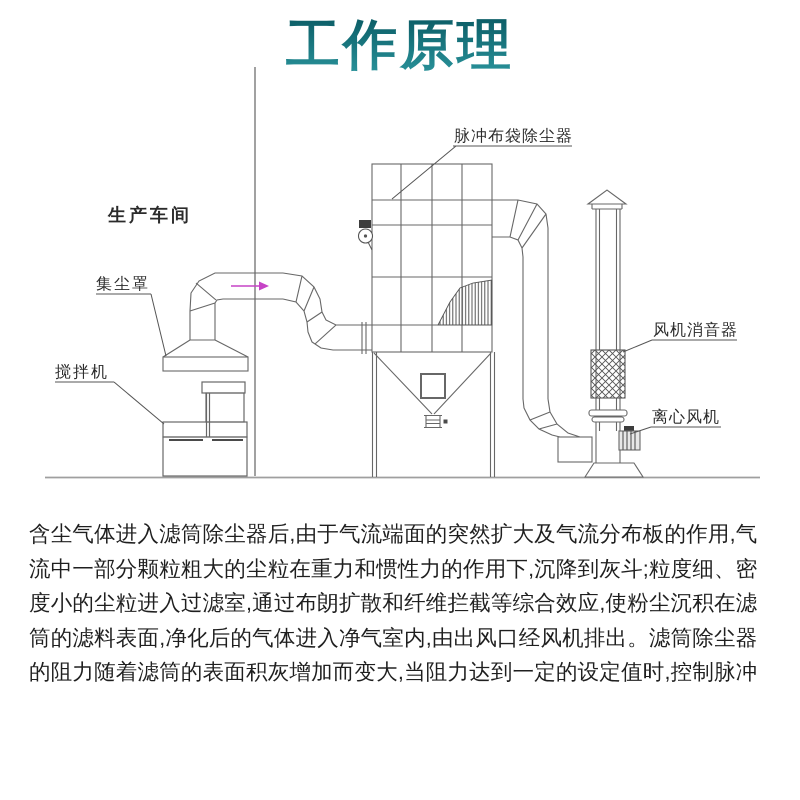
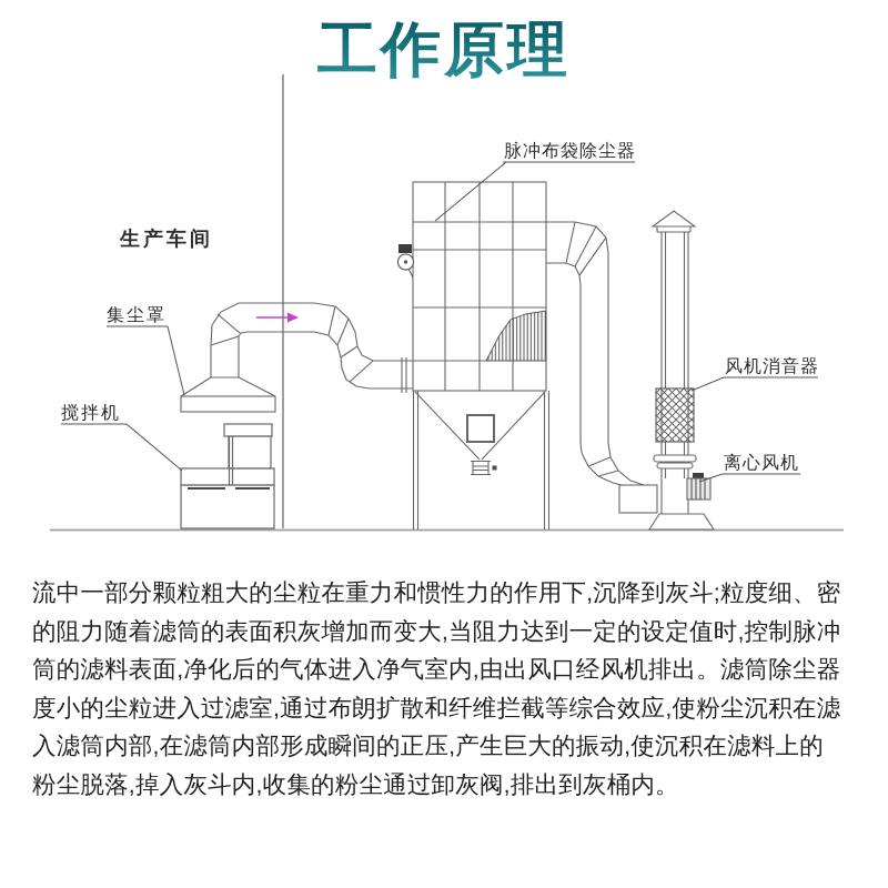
  工作原理
  生产车间
  集尘罩
  搅拌机
  脉冲布袋除尘器
  风机消音器
  离心风机
- 含尘气体进入滤筒除尘器后,由于气流端面的突然扩大及气流分布板的作用,气
  流中一部分颗粒粗大的尘粒在重力和惯性力的作用下,沉降到灰斗;粒度细、密
- 度小的尘粒进入过滤室,通过布朗扩散和纤维拦截等综合效应,使粉尘沉积在滤
+ 的阻力随着滤筒的表面积灰增加而变大,当阻力达到一定的设定值时,控制脉冲
  筒的滤料表面,净化后的气体进入净气室内,由出风口经风机排出。滤筒除尘器
- 的阻力随着滤筒的表面积灰增加而变大,当阻力达到一定的设定值时,控制脉冲
+ 度小的尘粒进入过滤室,通过布朗扩散和纤维拦截等综合效应,使粉尘沉积在滤
+ 入滤筒内部,在滤筒内部形成瞬间的正压,产生巨大的振动,使沉积在滤料上的
+ 粉尘脱落,掉入灰斗内,收集的粉尘通过卸灰阀,排出到灰桶内。
